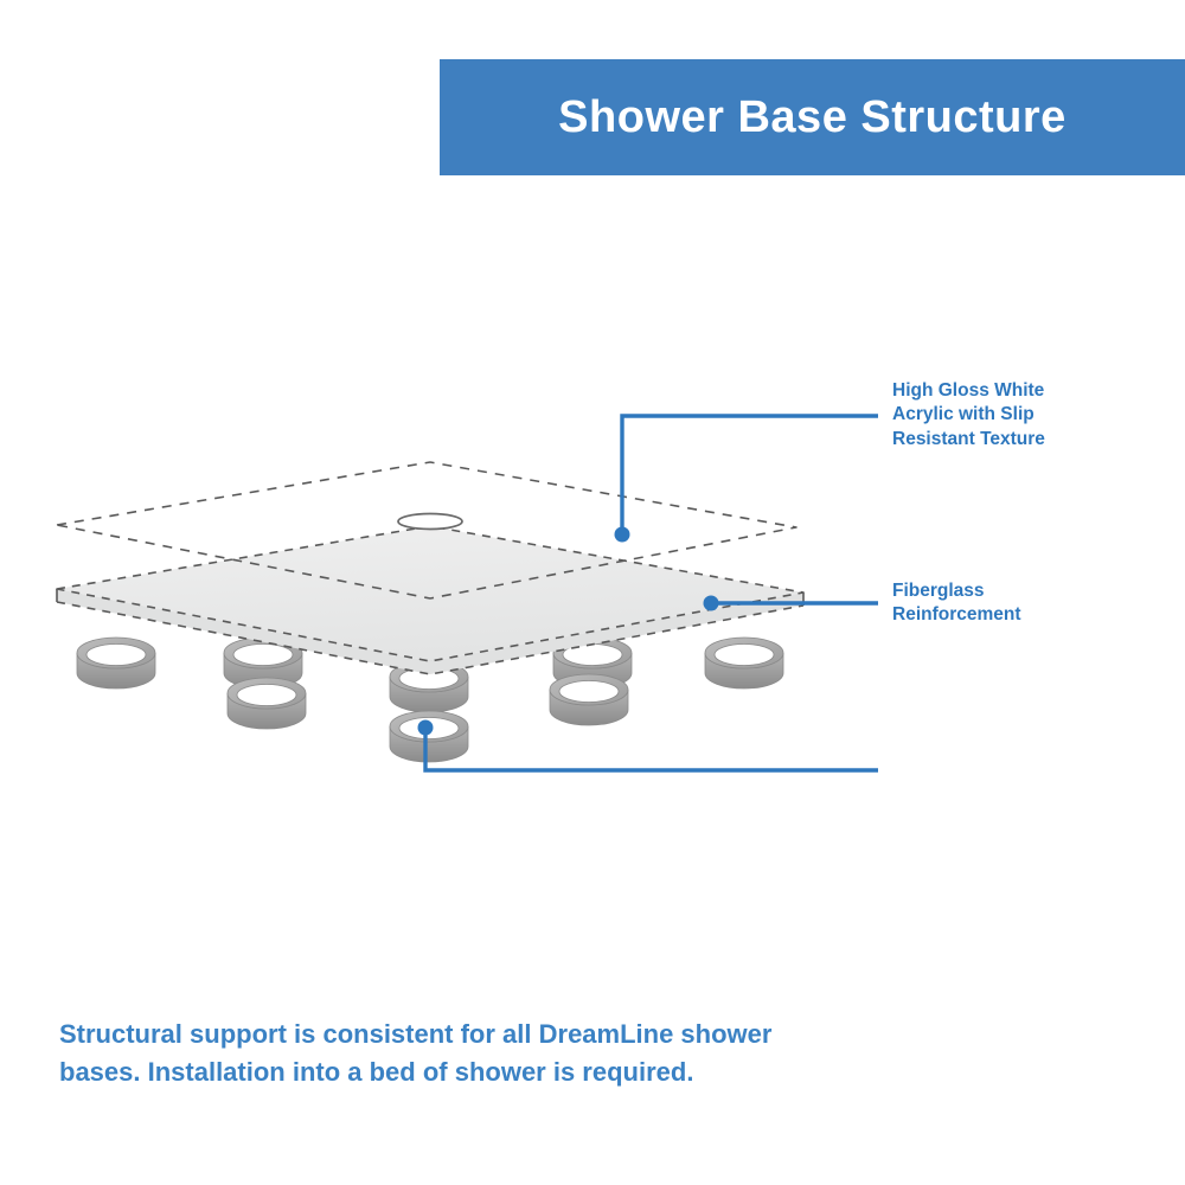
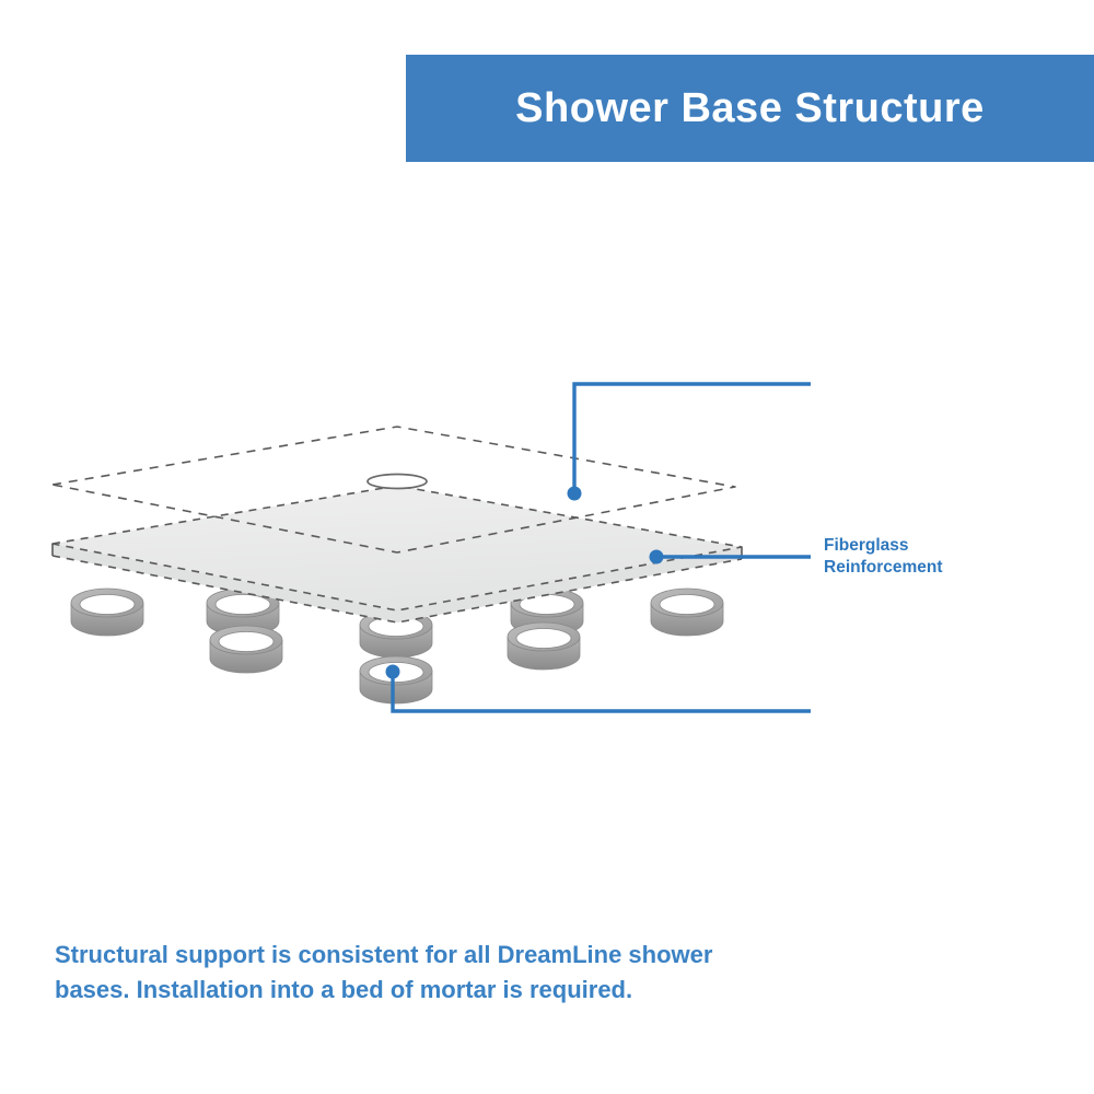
  Shower Base Structure
- High Gloss White
- Acrylic with Slip
- Resistant Texture
  Fiberglass
  Reinforcement
- Structural support is consistent for all DreamLine shower bases. Installation into a bed of shower is required.
+ Structural support is consistent for all DreamLine shower bases. Installation into a bed of mortar is required.
